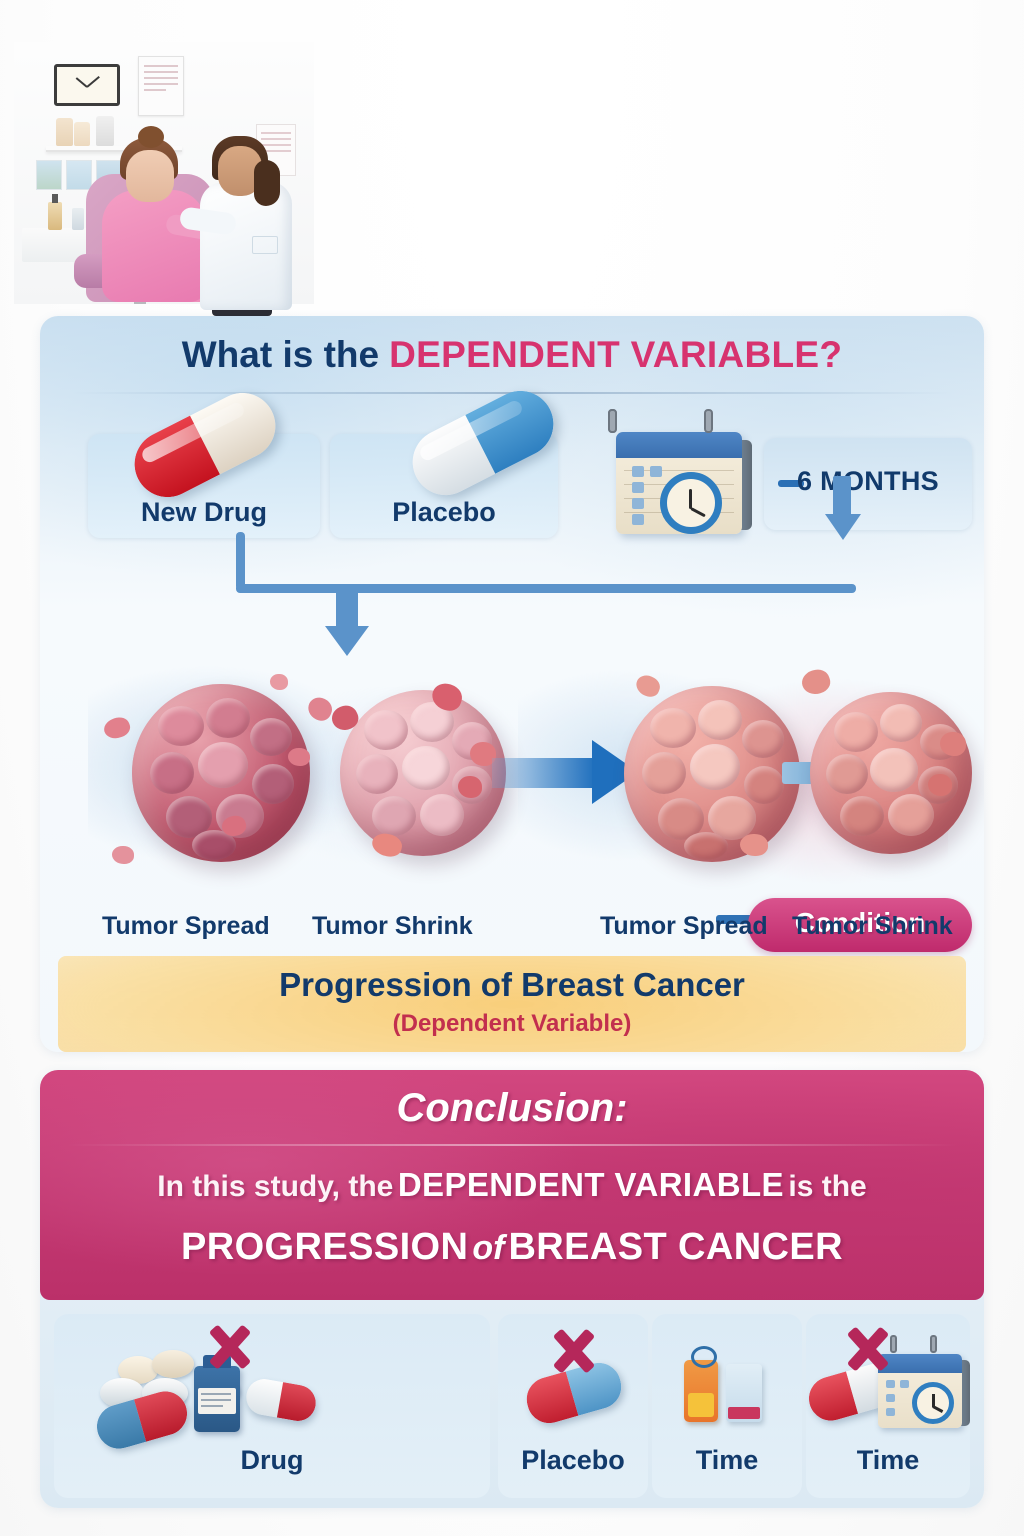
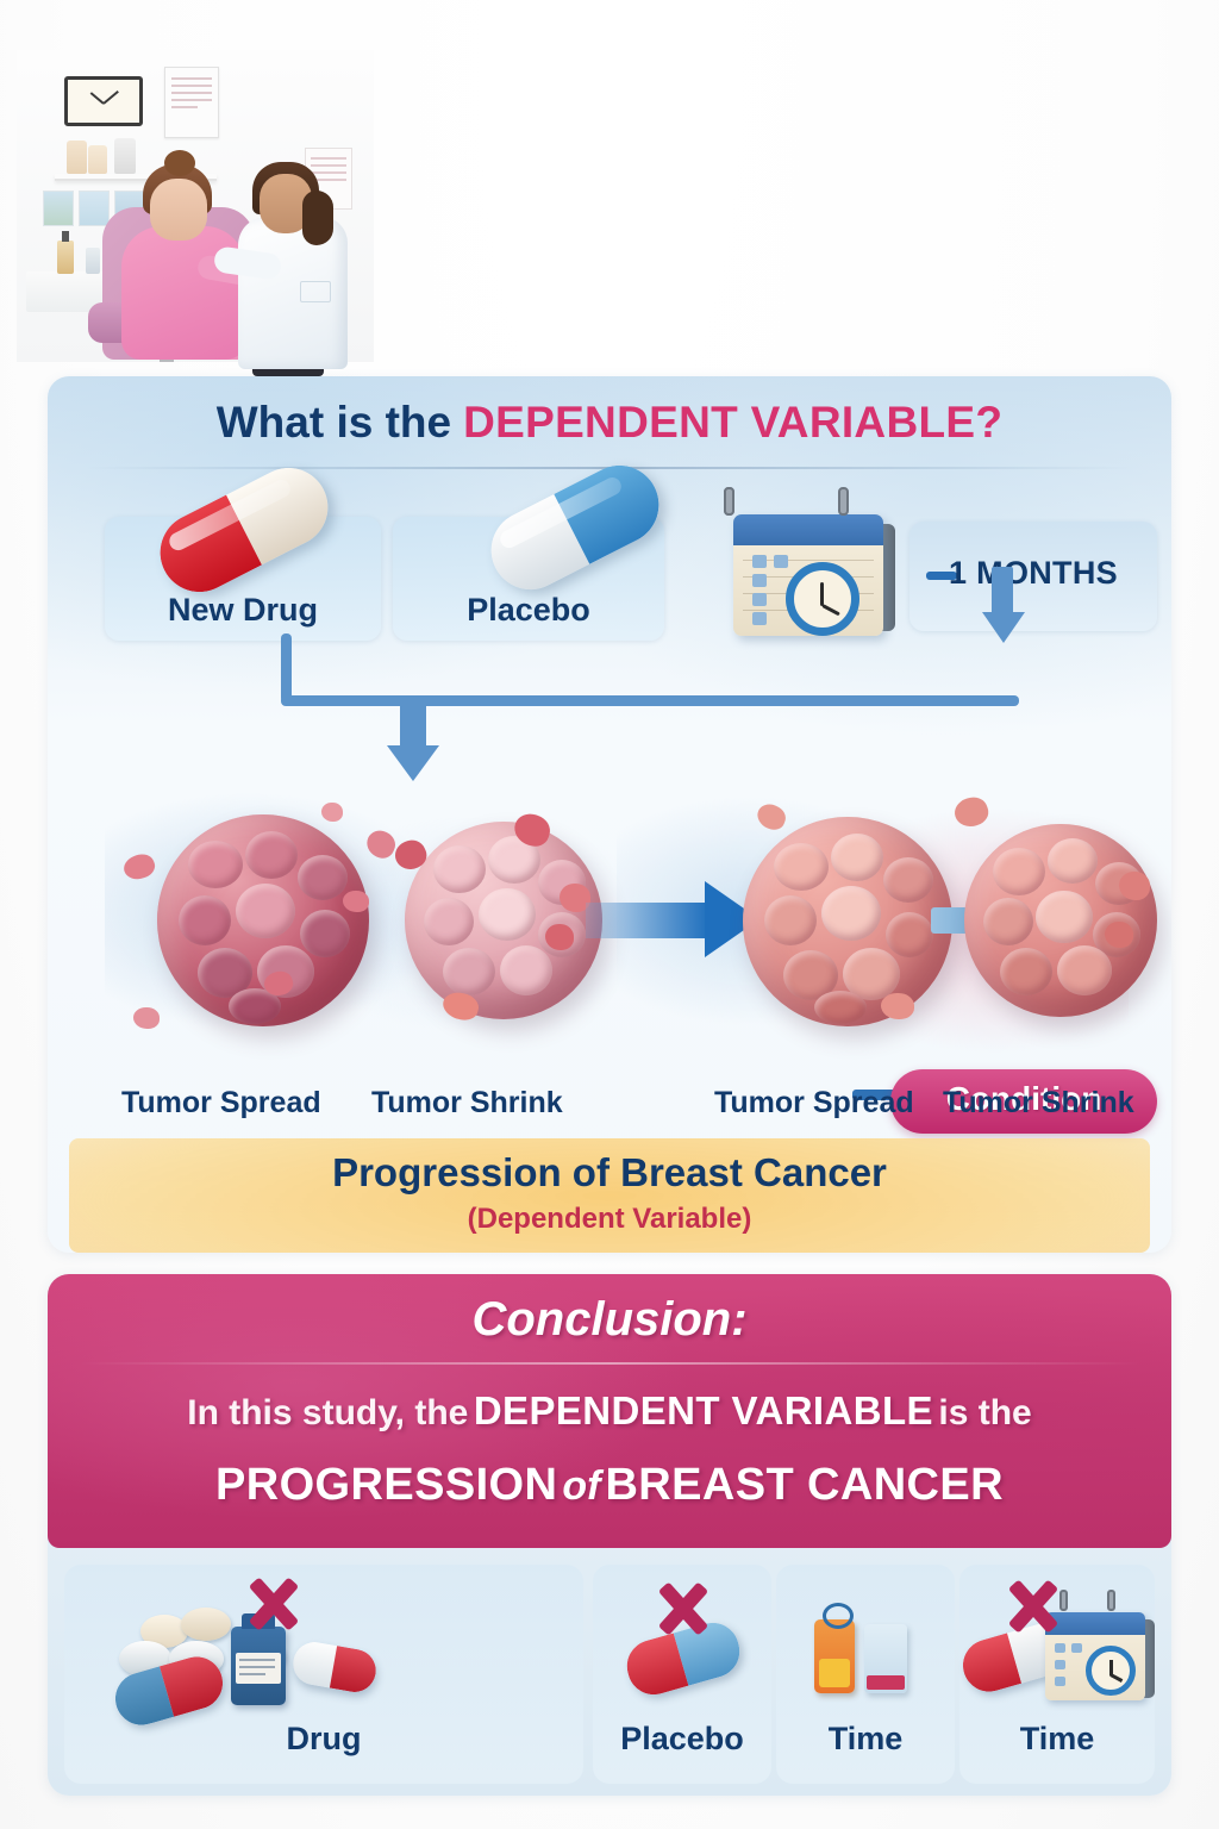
  What is the DEPENDENT VARIABLE?
  New Drug
  Placebo
- 6 MONTHS
+ 1 MONTHS
  Condition
  Tumor Spread
  Tumor Shrink
  Tumor Spread
  Tumor Shrink
  Progression of Breast Cancer
  (Dependent Variable)
  Conclusion:
  In this study, the DEPENDENT VARIABLE is the
  PROGRESSIONofBREAST CANCER
  Drug
  Placebo
  Time
  Time
